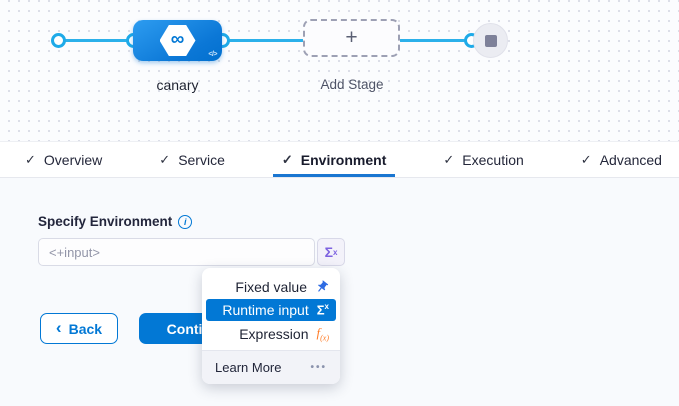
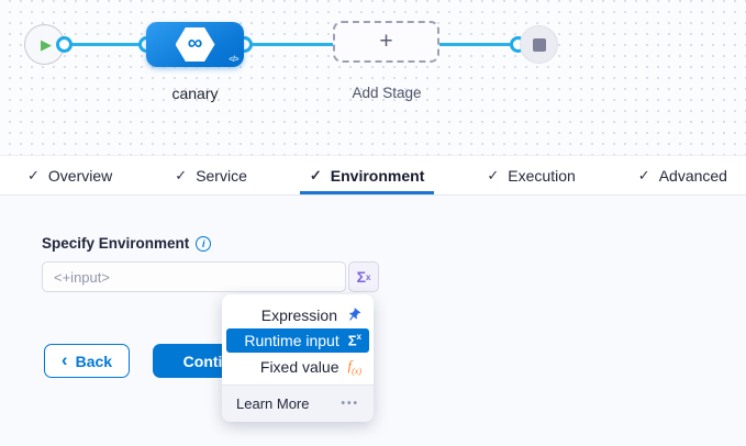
+ ▶
  ∞
  canary
  +
  Add Stage
  ✓
  Overview
  ✓
  Service
  ✓
  Environment
  ✓
  Execution
  ✓
  Advanced
  Specify Environment
  i
  <+input>
  Σ
  x
  ‹
  Back
- Fixed value
+ Expression
  Runtime input
  Σx
- Expression
+ Fixed value
  f(x)
  Learn More
  •••
